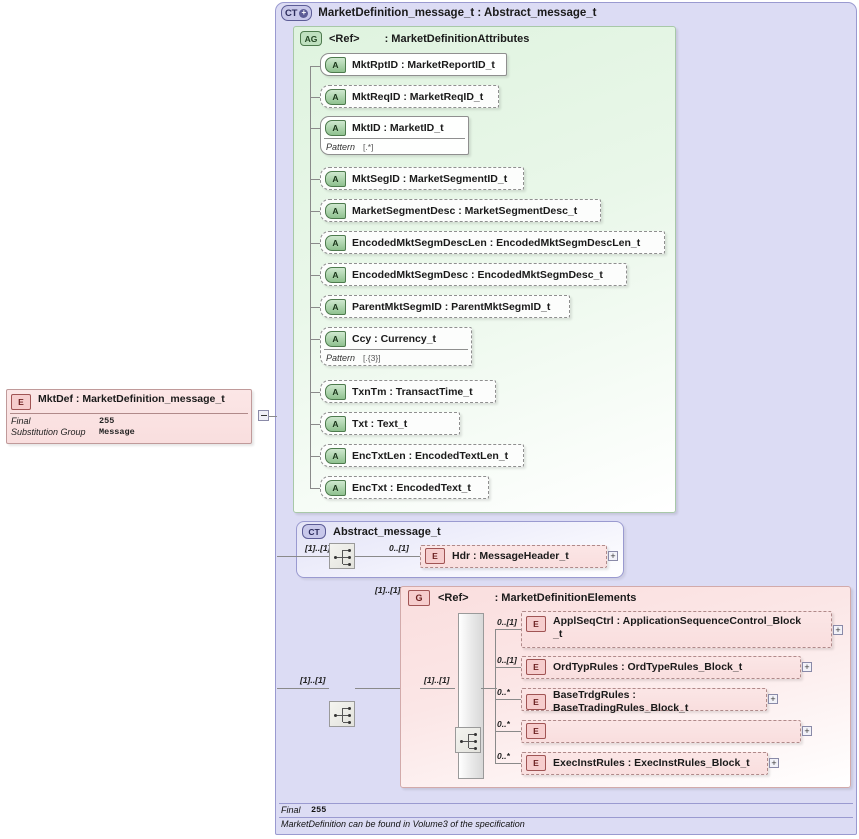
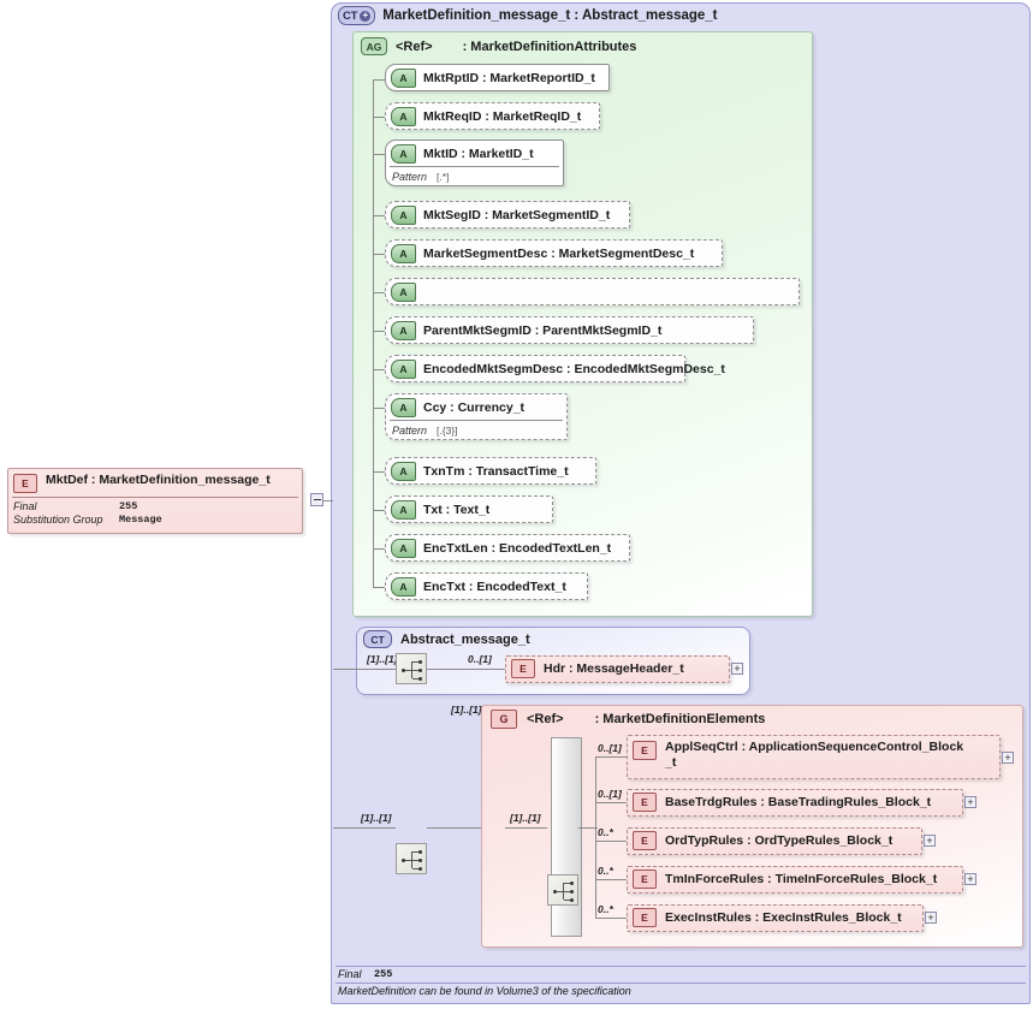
  CT
  +
  MarketDefinition_message_t : Abstract_message_t
  AG
  <Ref>
  : MarketDefinitionAttributes
  A
  MktRptID : MarketReportID_t
  A
  MktReqID : MarketReqID_t
  A
  MktID : MarketID_t
  Pattern
  [.*]
  A
  MktSegID : MarketSegmentID_t
  A
  MarketSegmentDesc : MarketSegmentDesc_t
  A
- EncodedMktSegmDescLen : EncodedMktSegmDescLen_t
  A
- EncodedMktSegmDesc : EncodedMktSegmDesc_t
+ ParentMktSegmID : ParentMktSegmID_t
  A
- ParentMktSegmID : ParentMktSegmID_t
+ EncodedMktSegmDesc : EncodedMktSegmDesc_t
  A
  Ccy : Currency_t
  Pattern
  [.{3}]
  A
  TxnTm : TransactTime_t
  A
  Txt : Text_t
  A
  EncTxtLen : EncodedTextLen_t
  A
  EncTxt : EncodedText_t
  E
  MktDef : MarketDefinition_message_t
  Final
  255
  Substitution Group
  Message
  CT
  Abstract_message_t
  [1]..[1
  0..[1]
  E
  Hdr : MessageHeader_t
  +
  [1]..[1
  G
  <Ref>
  : MarketDefinitionElements
  [1]..[1]
  [1]..[1]
  0..[1]
  E
  ApplSeqCtrl : ApplicationSequenceControl_Block
  _t
  +
  0..[1]
  E
- OrdTypRules : OrdTypeRules_Block_t
+ BaseTrdgRules : BaseTradingRules_Block_t
  +
  0..*
  E
- BaseTrdgRules : BaseTradingRules_Block_t
+ OrdTypRules : OrdTypeRules_Block_t
  +
  0..*
  E
+ TmInForceRules : TimeInForceRules_Block_t
  +
  0..*
  E
  ExecInstRules : ExecInstRules_Block_t
  +
  Final
  255
  MarketDefinition can be found in Volume3 of the specification
